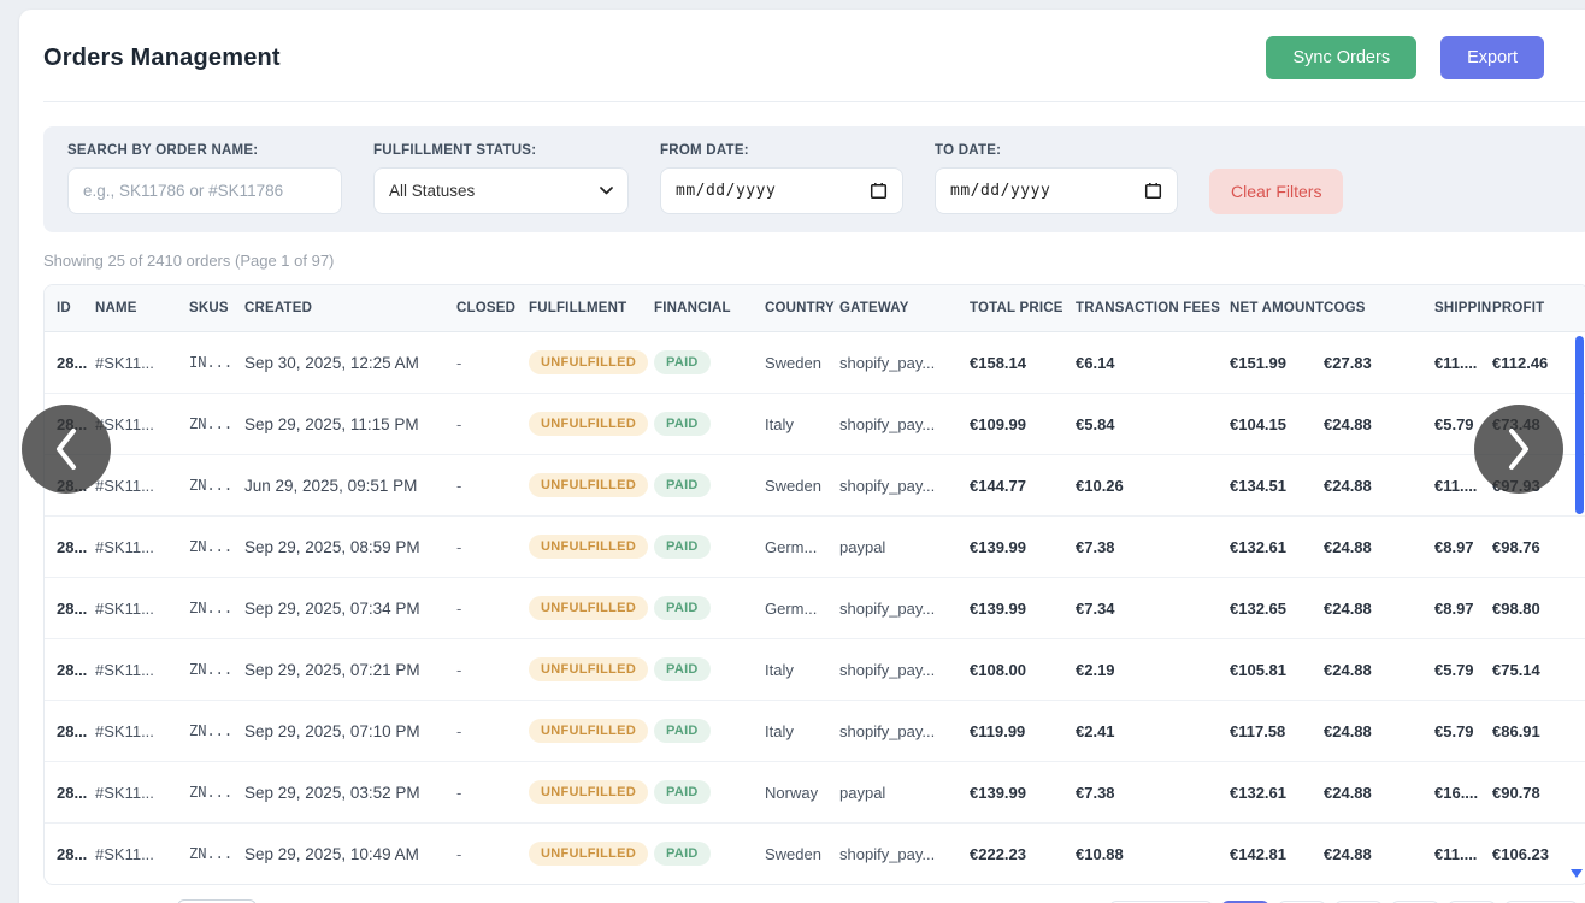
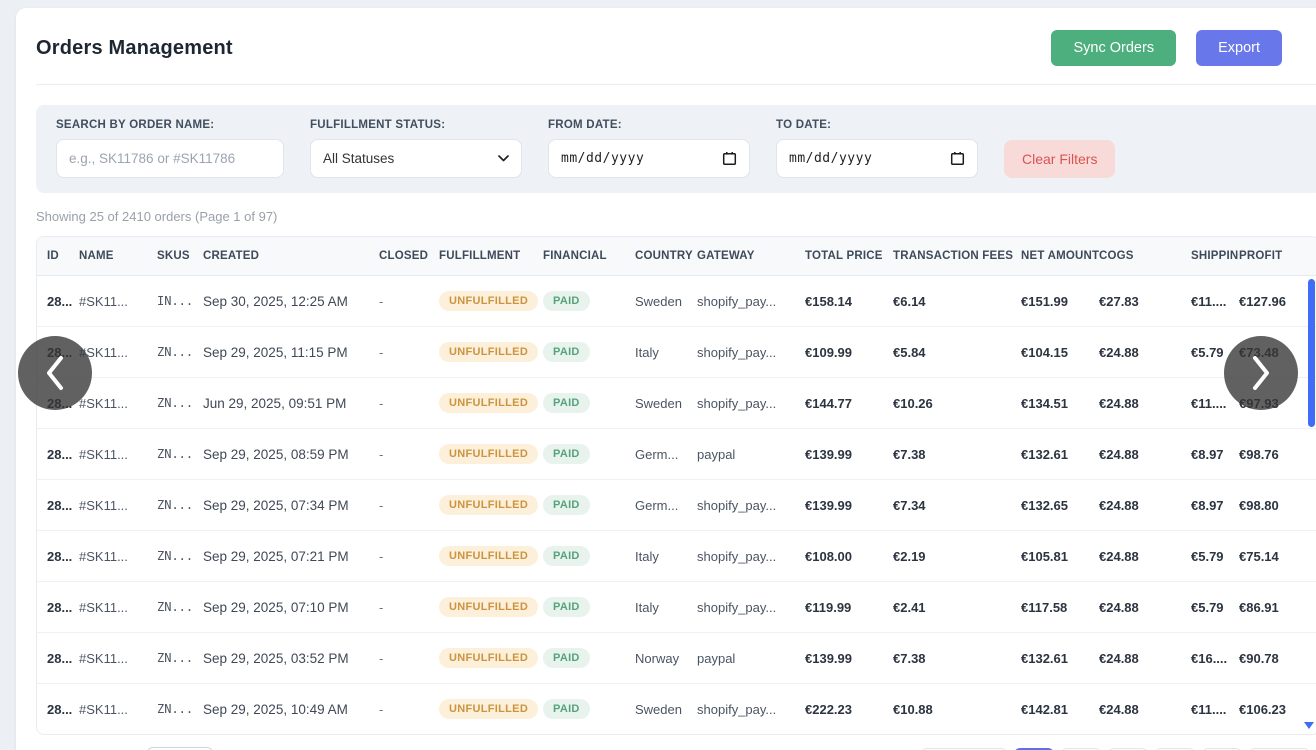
  Orders Management
  Sync Orders
  Export
  SEARCH BY ORDER NAME:
  e.g., SK11786 or #SK11786
  FULFILLMENT STATUS:
  All Statuses
  FROM DATE:
  mm/dd/yyyy
  TO DATE:
  mm/dd/yyyy
  Clear Filters
  Showing 25 of 2410 orders (Page 1 of 97)
  ID	NAME	SKUS	CREATED	CLOSED	FULFILLMENT	FINANCIAL	COUNTRY	GATEWAY	TOTAL PRICE	TRANSACTION FEES	NET AMOUNT	COGS	SHIPPIN	PROFIT
- 28...	#SK11...	IN...	Sep 30, 2025, 12:25 AM	-	UNFULFILLED	PAID	Sweden	shopify_pay...	€158.14	€6.14	€151.99	€27.83	€11....	€112.46
+ 28...	#SK11...	IN...	Sep 30, 2025, 12:25 AM	-	UNFULFILLED	PAID	Sweden	shopify_pay...	€158.14	€6.14	€151.99	€27.83	€11....	€127.96
  28...	#SK11...	ZN...	Sep 29, 2025, 11:15 PM	-	UNFULFILLED	PAID	Italy	shopify_pay...	€109.99	€5.84	€104.15	€24.88	€5.79	€73.48
  28...	#SK11...	ZN...	Jun 29, 2025, 09:51 PM	-	UNFULFILLED	PAID	Sweden	shopify_pay...	€144.77	€10.26	€134.51	€24.88	€11....	€97.93
  28...	#SK11...	ZN...	Sep 29, 2025, 08:59 PM	-	UNFULFILLED	PAID	Germ...	paypal	€139.99	€7.38	€132.61	€24.88	€8.97	€98.76
  28...	#SK11...	ZN...	Sep 29, 2025, 07:34 PM	-	UNFULFILLED	PAID	Germ...	shopify_pay...	€139.99	€7.34	€132.65	€24.88	€8.97	€98.80
  28...	#SK11...	ZN...	Sep 29, 2025, 07:21 PM	-	UNFULFILLED	PAID	Italy	shopify_pay...	€108.00	€2.19	€105.81	€24.88	€5.79	€75.14
  28...	#SK11...	ZN...	Sep 29, 2025, 07:10 PM	-	UNFULFILLED	PAID	Italy	shopify_pay...	€119.99	€2.41	€117.58	€24.88	€5.79	€86.91
  28...	#SK11...	ZN...	Sep 29, 2025, 03:52 PM	-	UNFULFILLED	PAID	Norway	paypal	€139.99	€7.38	€132.61	€24.88	€16....	€90.78
  28...	#SK11...	ZN...	Sep 29, 2025, 10:49 AM	-	UNFULFILLED	PAID	Sweden	shopify_pay...	€222.23	€10.88	€142.81	€24.88	€11....	€106.23
